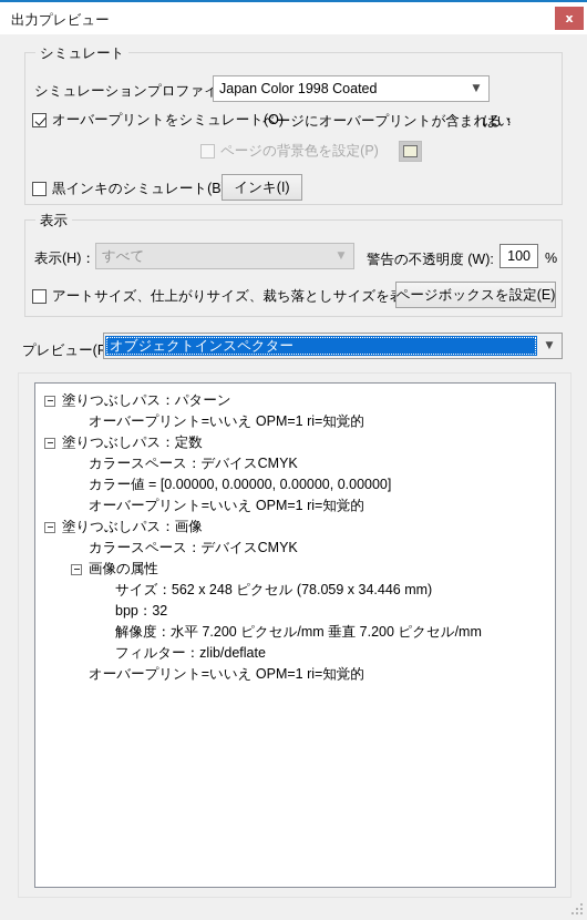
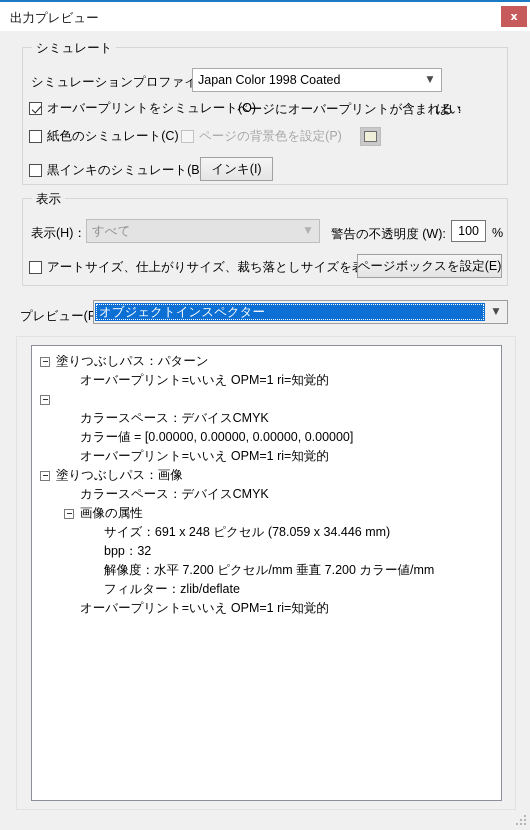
  出力プレビュー
  x
  シミュレート
  シミュレーションプロファイ
  Japan Color 1998 Coated
  ▼
  オーバープリントをシミュレート(O)
  ページにオーバープリントが含まれる：
  はい
+ 紙色のシミュレート(C)
  ページの背景色を設定(P)
  黒インキのシミュレート(B
  インキ(I)
  表示
  表示(H)：
  すべて
  ▼
  警告の不透明度 (W):
  100
  %
  アートサイズ、仕上がりサイズ、裁ち落としサイズを
  ページボックスを設定(E)
  オブジェクトインスペクター
  ▼
  塗りつぶしパス：パターン
  オーバープリント=いいえ OPM=1 ri=知覚的
- 塗りつぶしパス：定数
  カラースペース：デバイスCMYK
  カラー値 = [0.00000, 0.00000, 0.00000, 0.00000]
  オーバープリント=いいえ OPM=1 ri=知覚的
  塗りつぶしパス：画像
  カラースペース：デバイスCMYK
  画像の属性
- サイズ：562 x 248 ピクセル (78.059 x 34.446 mm)
+ サイズ：691 x 248 ピクセル (78.059 x 34.446 mm)
  bpp：32
- 解像度：水平 7.200 ピクセル/mm 垂直 7.200 ピクセル/mm
+ 解像度：水平 7.200 ピクセル/mm 垂直 7.200 カラー値/mm
  フィルター：zlib/deflate
  オーバープリント=いいえ OPM=1 ri=知覚的
